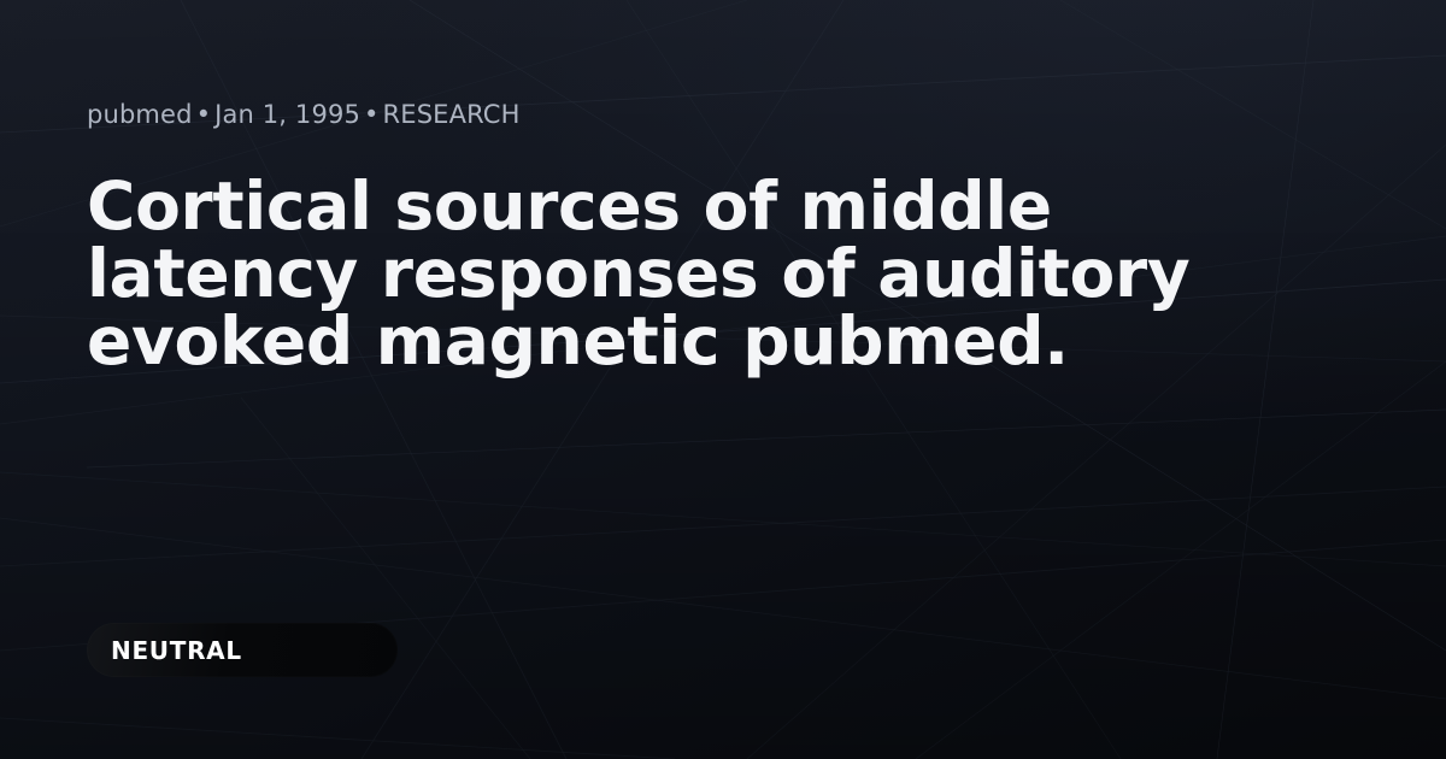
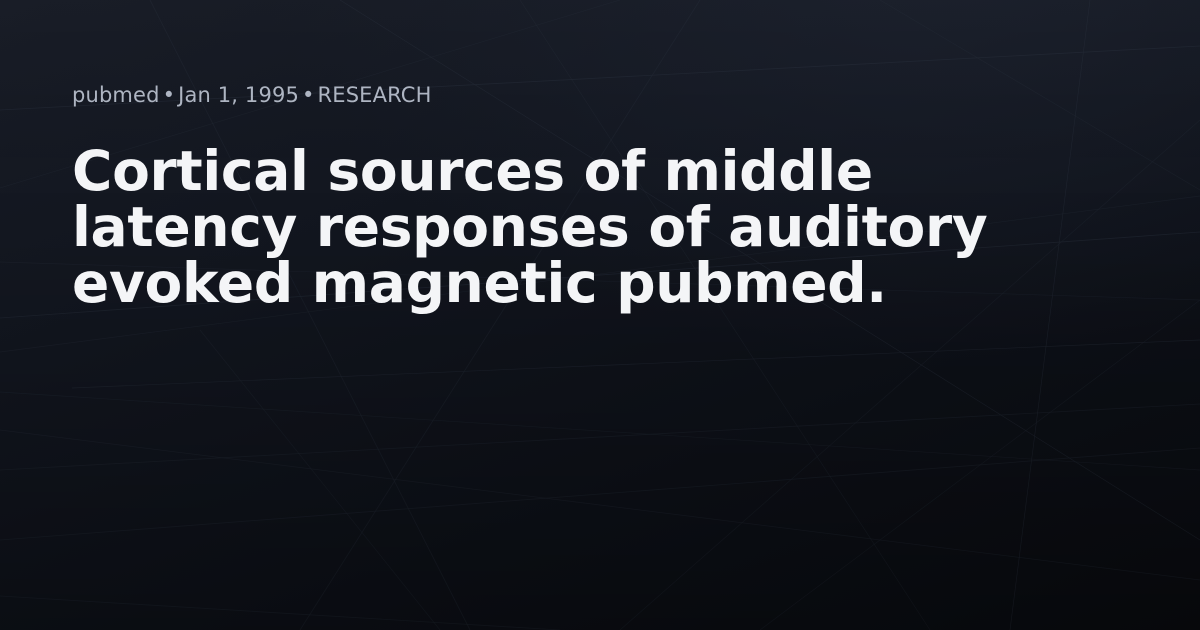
  pubmed • Jan 1, 1995 • RESEARCH
  Cortical sources of middle latency responses of auditory evoked magnetic pubmed.
- NEUTRAL
